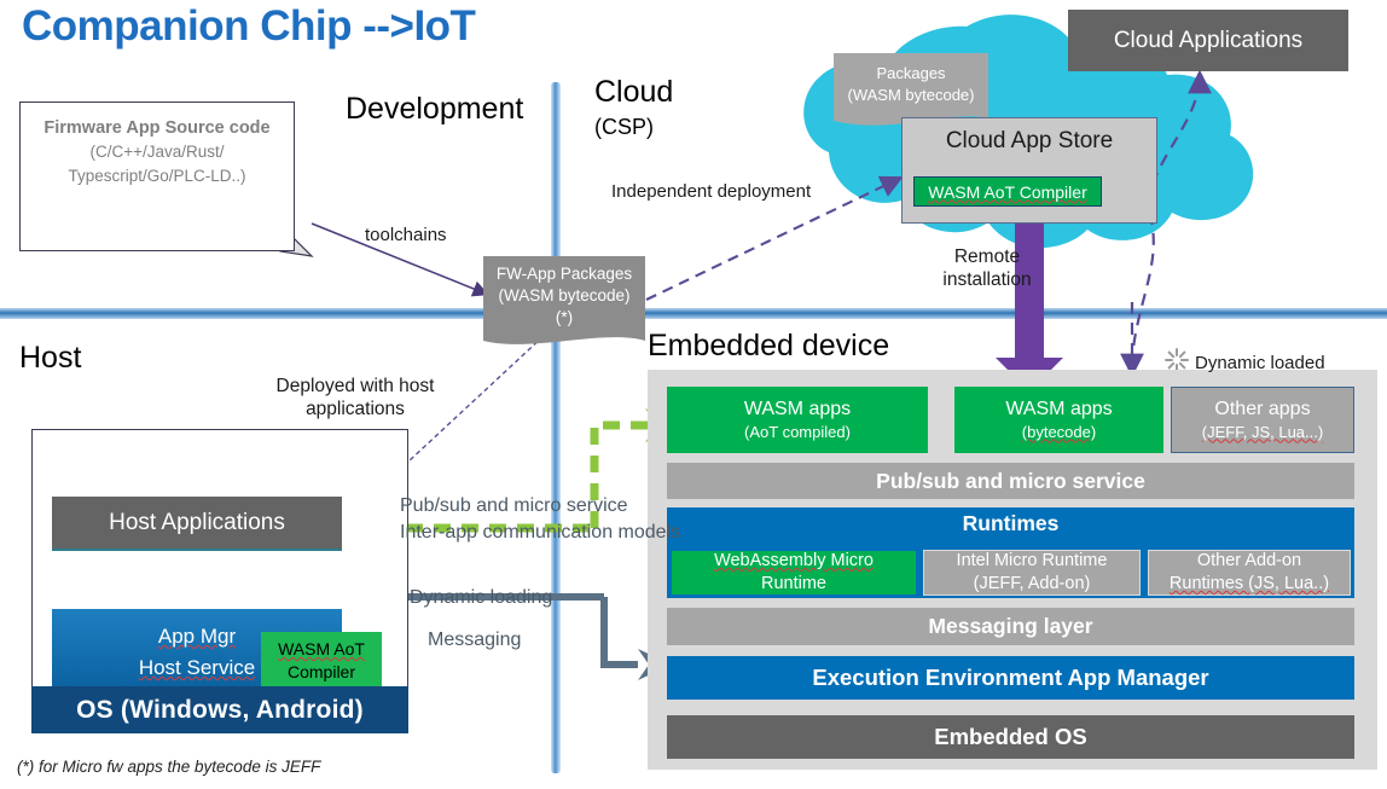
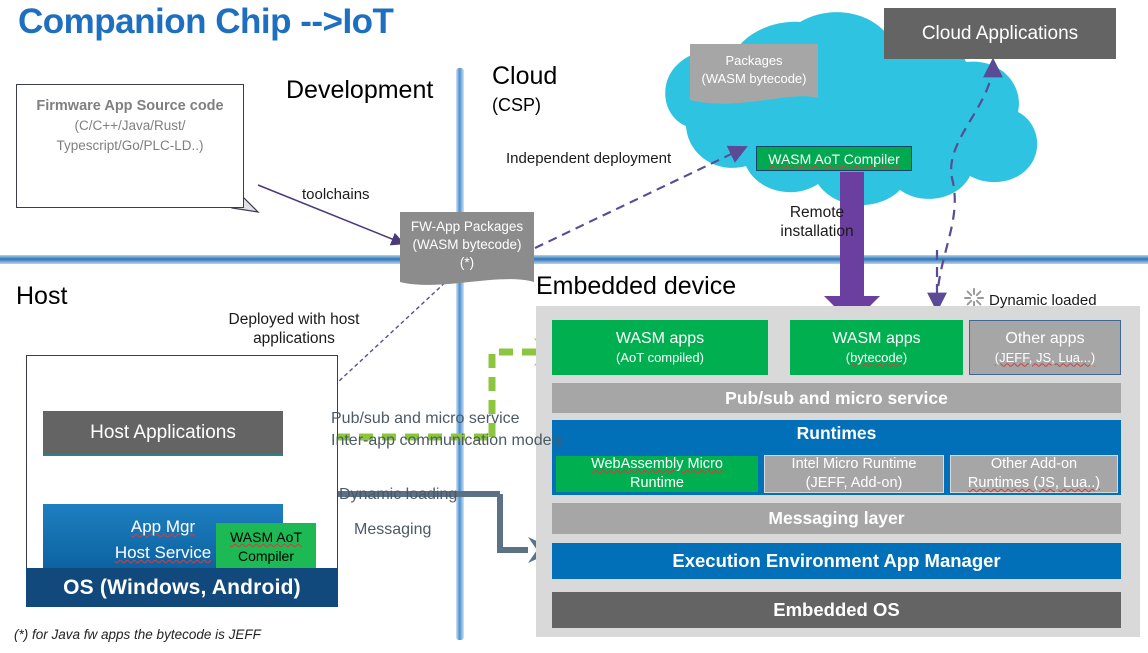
  Companion Chip -->IoT
  Development
  Cloud
  (CSP)
  Host
  Embedded device
  Firmware App Source code
  (C/C++/Java/Rust/
  Typescript/Go/PLC-LD..)
  FW-App Packages
  (WASM bytecode)
  (*)
  Packages
  (WASM bytecode)
- Cloud App Store
  WASM AoT Compiler
  Cloud Applications
  WASM apps
  (AoT compiled)
  WASM apps
  (bytecode)
  Other apps
  (JEFF, JS, Lua...)
  Pub/sub and micro service
  Runtimes
  WebAssembly Micro
  Runtime
  Intel Micro Runtime
  (JEFF, Add-on)
  Other Add-on
  Runtimes (JS, Lua..)
  Messaging layer
  Execution Environment App Manager
  Embedded OS
  Dynamic loaded
  Host Applications
  App Mgr
  Host Service
  WASM AoT
  Compiler
  OS (Windows, Android)
  toolchains
  Independent deployment
  Remote
  installation
  Deployed with host
  applications
  Pub/sub and micro service
  Inter-app communication models
  Dynamic loading
  Messaging
- (*) for Micro fw apps the bytecode is JEFF
+ (*) for Java fw apps the bytecode is JEFF
